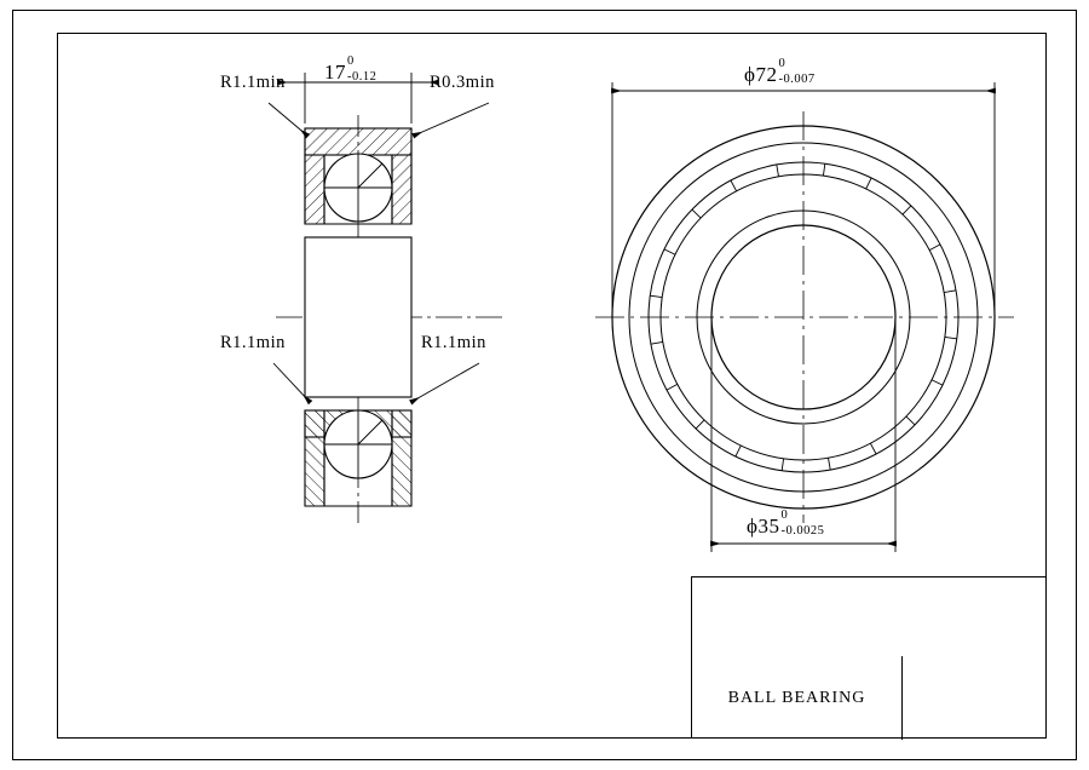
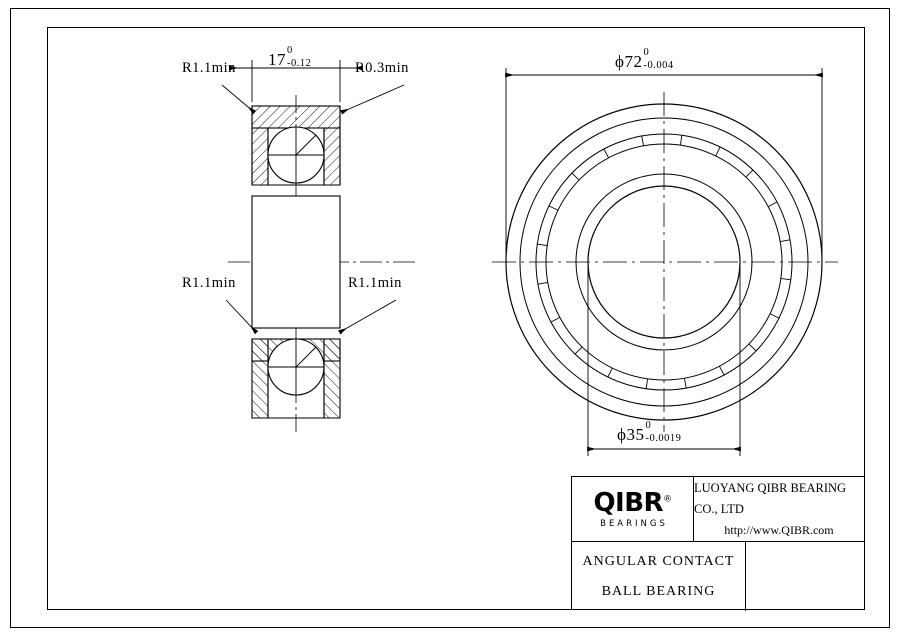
  17
  0
  -0.12
  R1.1min
  R0.3min
  R1.1min
  R1.1min
  ϕ72
  0
- -0.007
+ -0.004
  ϕ35
  0
- -0.0025
+ -0.0019
+ QIBR®
+ BEARINGS
+ LUOYANG QIBR BEARING CO., LTD
+ http://www.QIBR.com
+ ANGULAR CONTACT
  BALL BEARING
